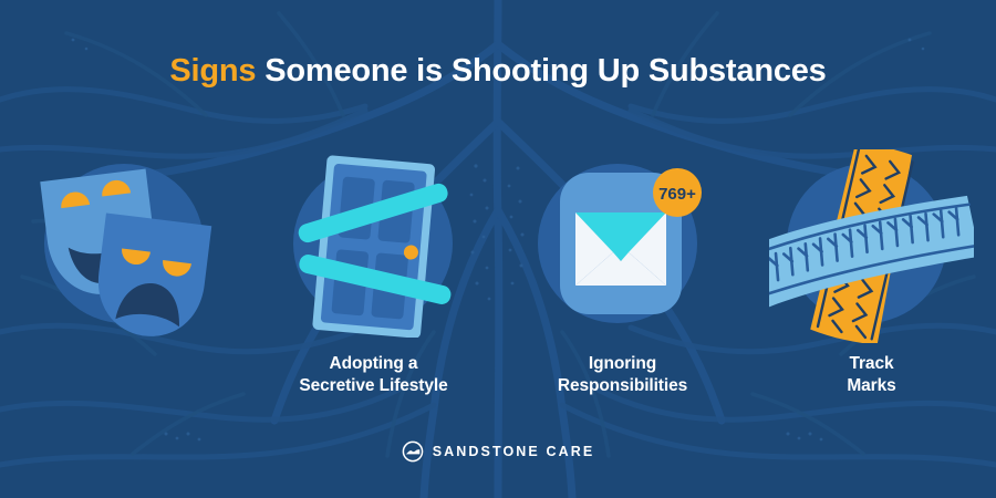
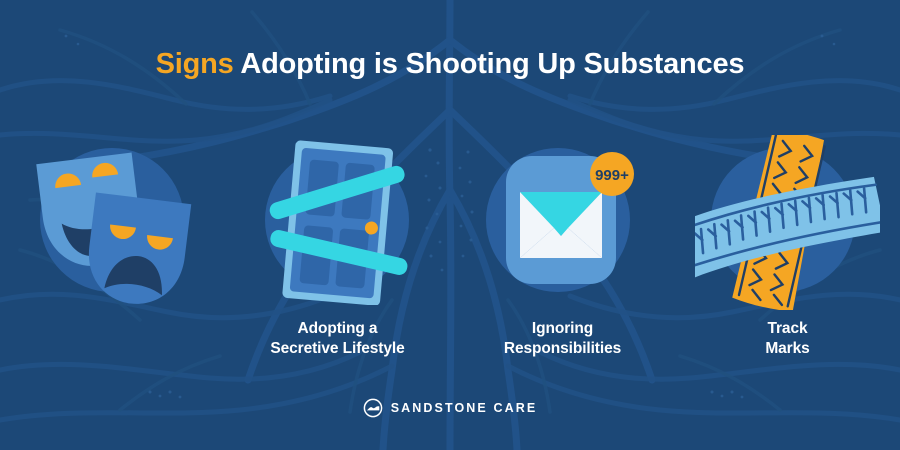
- Signs Someone is Shooting Up Substances
+ Signs Adopting is Shooting Up Substances
  Adopting a
  Secretive Lifestyle
- 769+
+ 999+
  Ignoring
  Responsibilities
  Track
  Marks
  SANDSTONE CARE
